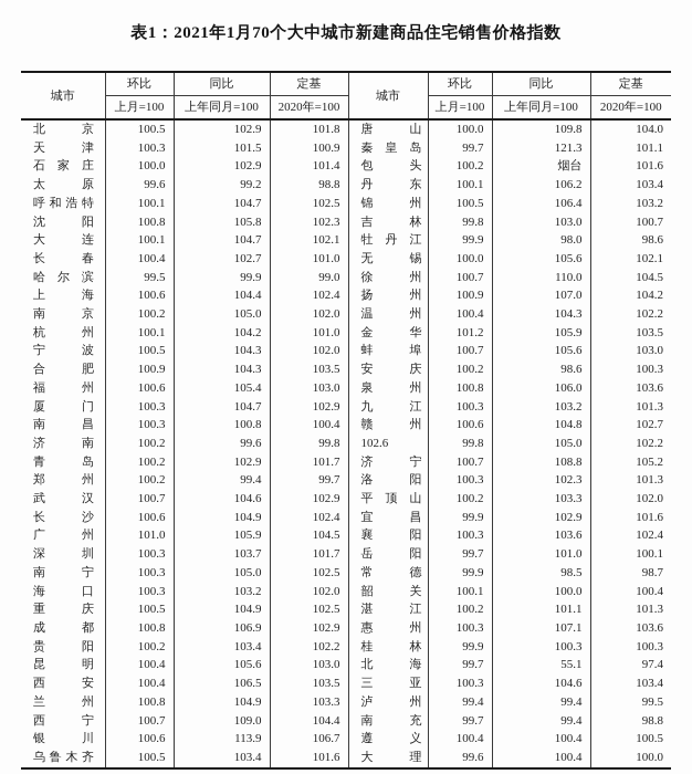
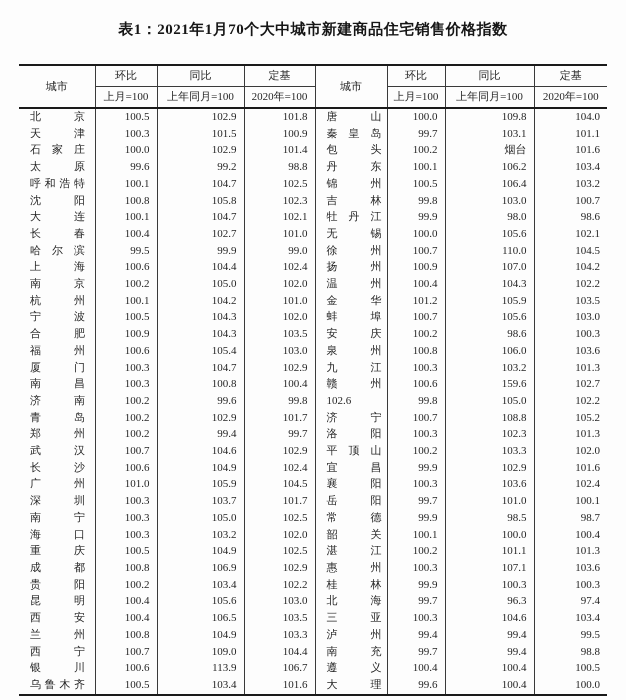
  表1：2021年1月70个大中城市新建商品住宅销售价格指数
  城市	环比	同比	定基	城市	环比	同比	定基
  上月=100	上年同月=100	2020年=100	上月=100	上年同月=100	2020年=100
  北京	100.5	102.9	101.8	唐山	100.0	109.8	104.0
- 天津	100.3	101.5	100.9	秦皇岛	99.7	121.3	101.1
+ 天津	100.3	101.5	100.9	秦皇岛	99.7	103.1	101.1
  石家庄	100.0	102.9	101.4	包头	100.2	烟台	101.6
  太原	99.6	99.2	98.8	丹东	100.1	106.2	103.4
  呼和浩特	100.1	104.7	102.5	锦州	100.5	106.4	103.2
  沈阳	100.8	105.8	102.3	吉林	99.8	103.0	100.7
  大连	100.1	104.7	102.1	牡丹江	99.9	98.0	98.6
  长春	100.4	102.7	101.0	无锡	100.0	105.6	102.1
  哈尔滨	99.5	99.9	99.0	徐州	100.7	110.0	104.5
  上海	100.6	104.4	102.4	扬州	100.9	107.0	104.2
  南京	100.2	105.0	102.0	温州	100.4	104.3	102.2
  杭州	100.1	104.2	101.0	金华	101.2	105.9	103.5
  宁波	100.5	104.3	102.0	蚌埠	100.7	105.6	103.0
  合肥	100.9	104.3	103.5	安庆	100.2	98.6	100.3
  福州	100.6	105.4	103.0	泉州	100.8	106.0	103.6
  厦门	100.3	104.7	102.9	九江	100.3	103.2	101.3
- 南昌	100.3	100.8	100.4	赣州	100.6	104.8	102.7
+ 南昌	100.3	100.8	100.4	赣州	100.6	159.6	102.7
  济南	100.2	99.6	99.8	102.6	99.8	105.0	102.2
  青岛	100.2	102.9	101.7	济宁	100.7	108.8	105.2
  郑州	100.2	99.4	99.7	洛阳	100.3	102.3	101.3
  武汉	100.7	104.6	102.9	平顶山	100.2	103.3	102.0
  长沙	100.6	104.9	102.4	宜昌	99.9	102.9	101.6
  广州	101.0	105.9	104.5	襄阳	100.3	103.6	102.4
  深圳	100.3	103.7	101.7	岳阳	99.7	101.0	100.1
  南宁	100.3	105.0	102.5	常德	99.9	98.5	98.7
  海口	100.3	103.2	102.0	韶关	100.1	100.0	100.4
  重庆	100.5	104.9	102.5	湛江	100.2	101.1	101.3
  成都	100.8	106.9	102.9	惠州	100.3	107.1	103.6
  贵阳	100.2	103.4	102.2	桂林	99.9	100.3	100.3
- 昆明	100.4	105.6	103.0	北海	99.7	55.1	97.4
+ 昆明	100.4	105.6	103.0	北海	99.7	96.3	97.4
  西安	100.4	106.5	103.5	三亚	100.3	104.6	103.4
  兰州	100.8	104.9	103.3	泸州	99.4	99.4	99.5
  西宁	100.7	109.0	104.4	南充	99.7	99.4	98.8
  银川	100.6	113.9	106.7	遵义	100.4	100.4	100.5
  乌鲁木齐	100.5	103.4	101.6	大理	99.6	100.4	100.0
